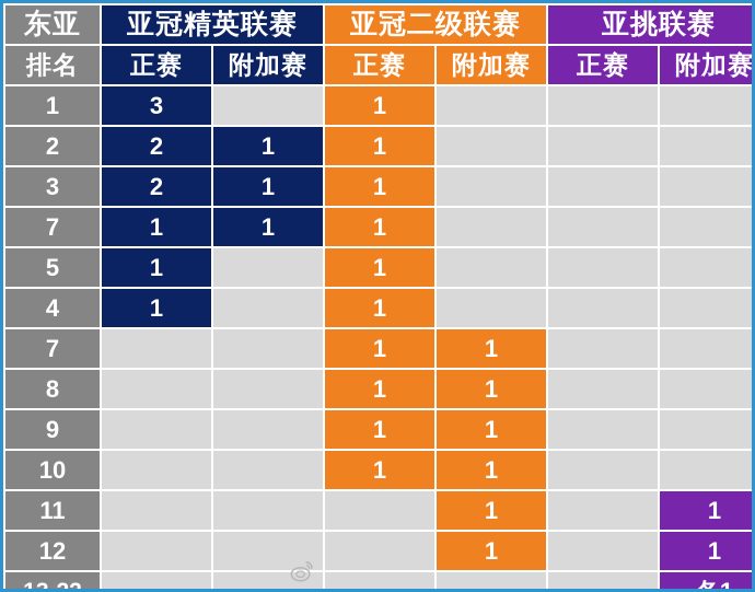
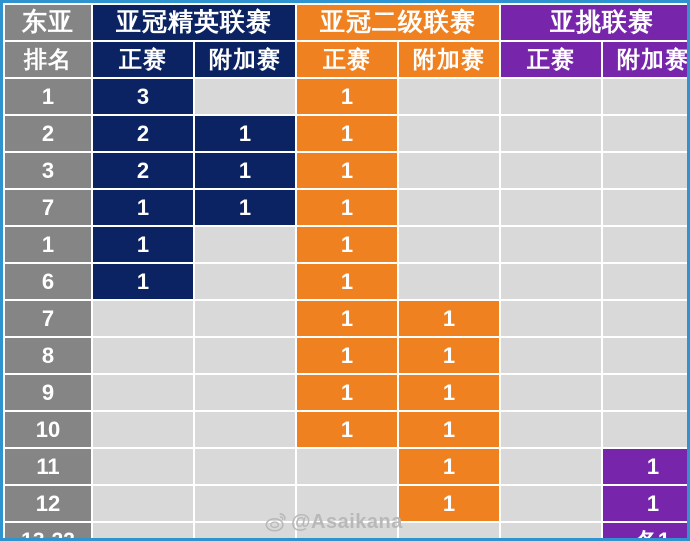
  东亚	亚冠精英联赛	亚冠二级联赛	亚挑联赛
  排名	正赛	附加赛	正赛	附加赛	正赛	附加赛
  1	3		1
  2	2	1	1
  3	2	1	1
  7	1	1	1
- 5	1		1
+ 1	1		1
- 4	1		1
+ 6	1		1
  7			1	1
  8			1	1
  9			1	1
  10			1	1
  11				1		1
  12				1		1
  13-22						各1
+ @Asaikana
